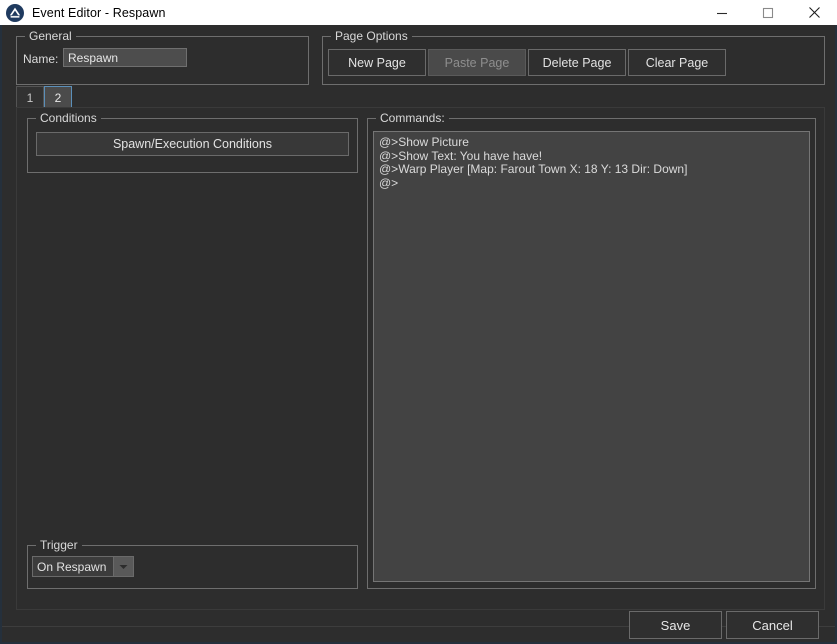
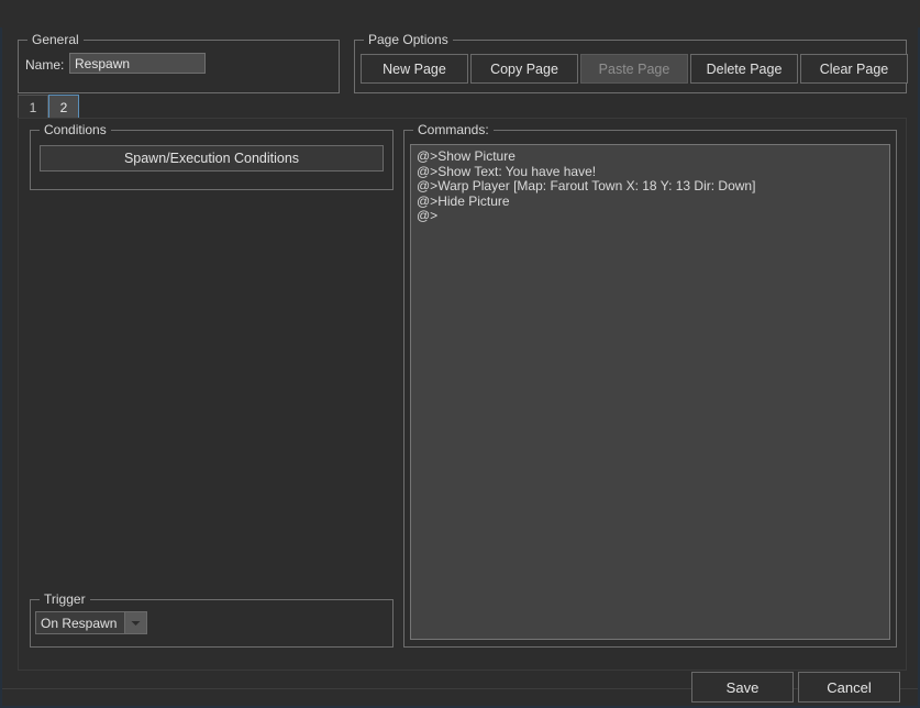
- Event Editor - Respawn
  General
  Name:
  Respawn
  Page Options
  New Page
+ Copy Page
  Paste Page
  Delete Page
  Clear Page
  1
  2
  Conditions
  Spawn/Execution Conditions
  Trigger
  On Respawn
  Commands:
  @>Show Picture
  @>Show Text: You have have!
  @>Warp Player [Map: Farout Town X: 18 Y: 13 Dir: Down]
+ @>Hide Picture
  @>
  Save
  Cancel
